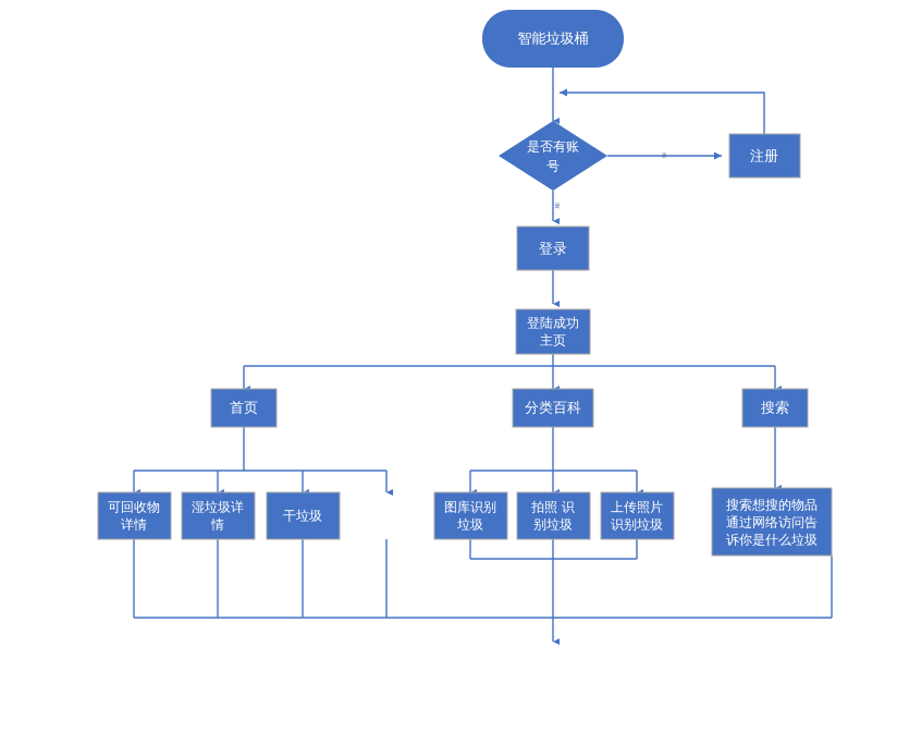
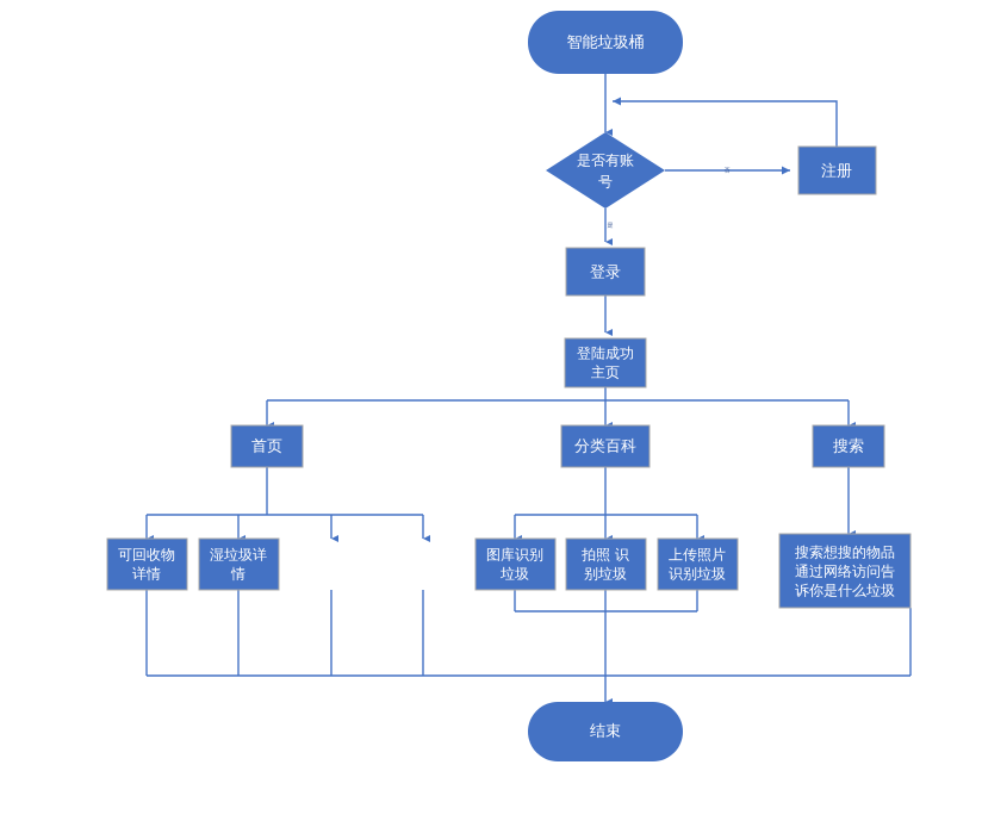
  智能垃圾桶
  是否有账
  号
  注册
  登录
  登陆成功
  主页
  首页
  分类百科
  搜索
  可回收物
  详情
  湿垃圾详
  情
- 干垃圾
  图库识别
  垃圾
  拍照 识
  别垃圾
  上传照片
  识别垃圾
  搜索想搜的物品
  通过网络访问告
  诉你是什么垃圾
+ 结束
